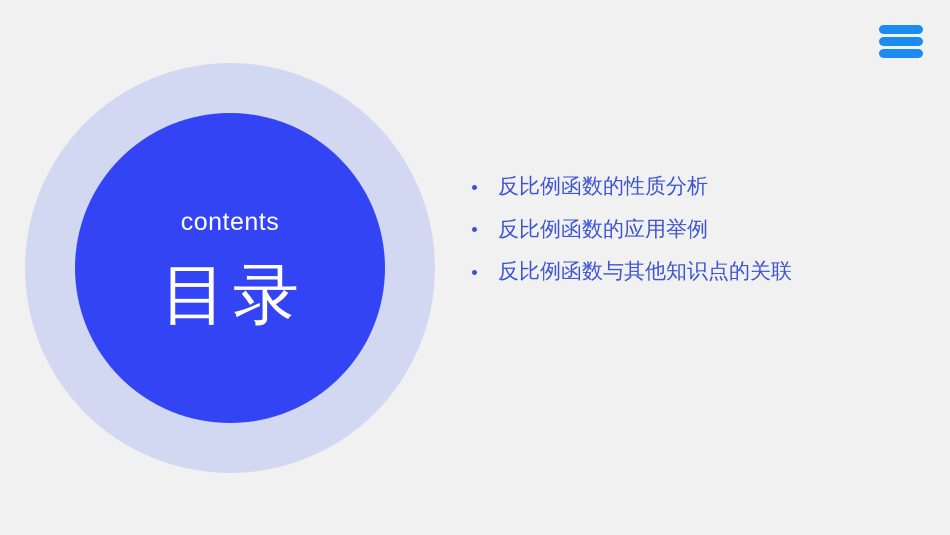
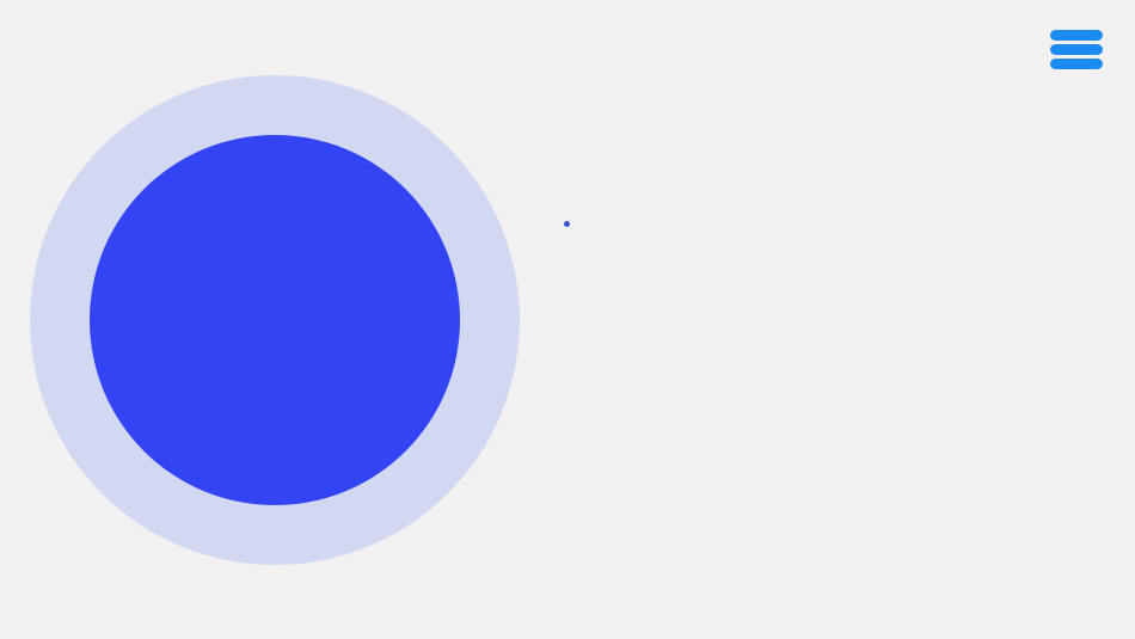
- contents
- 目录
- 反比例函数的性质分析
- 反比例函数的应用举例
- 反比例函数与其他知识点的关联
